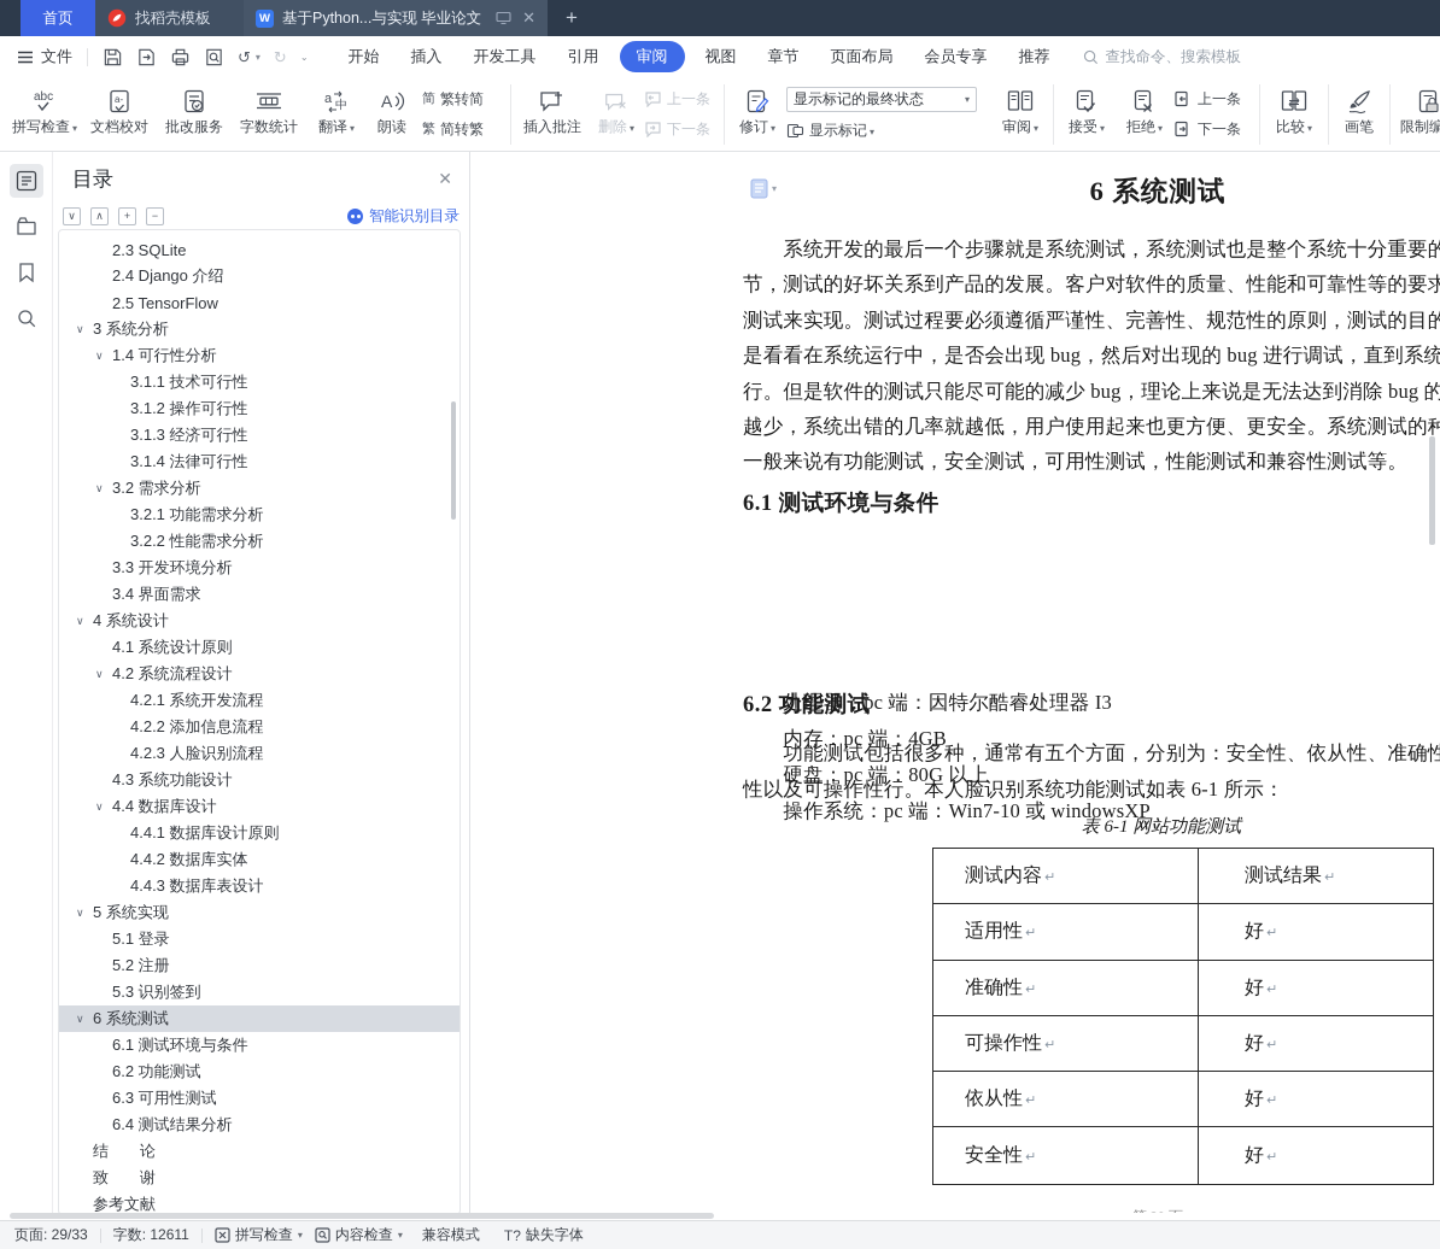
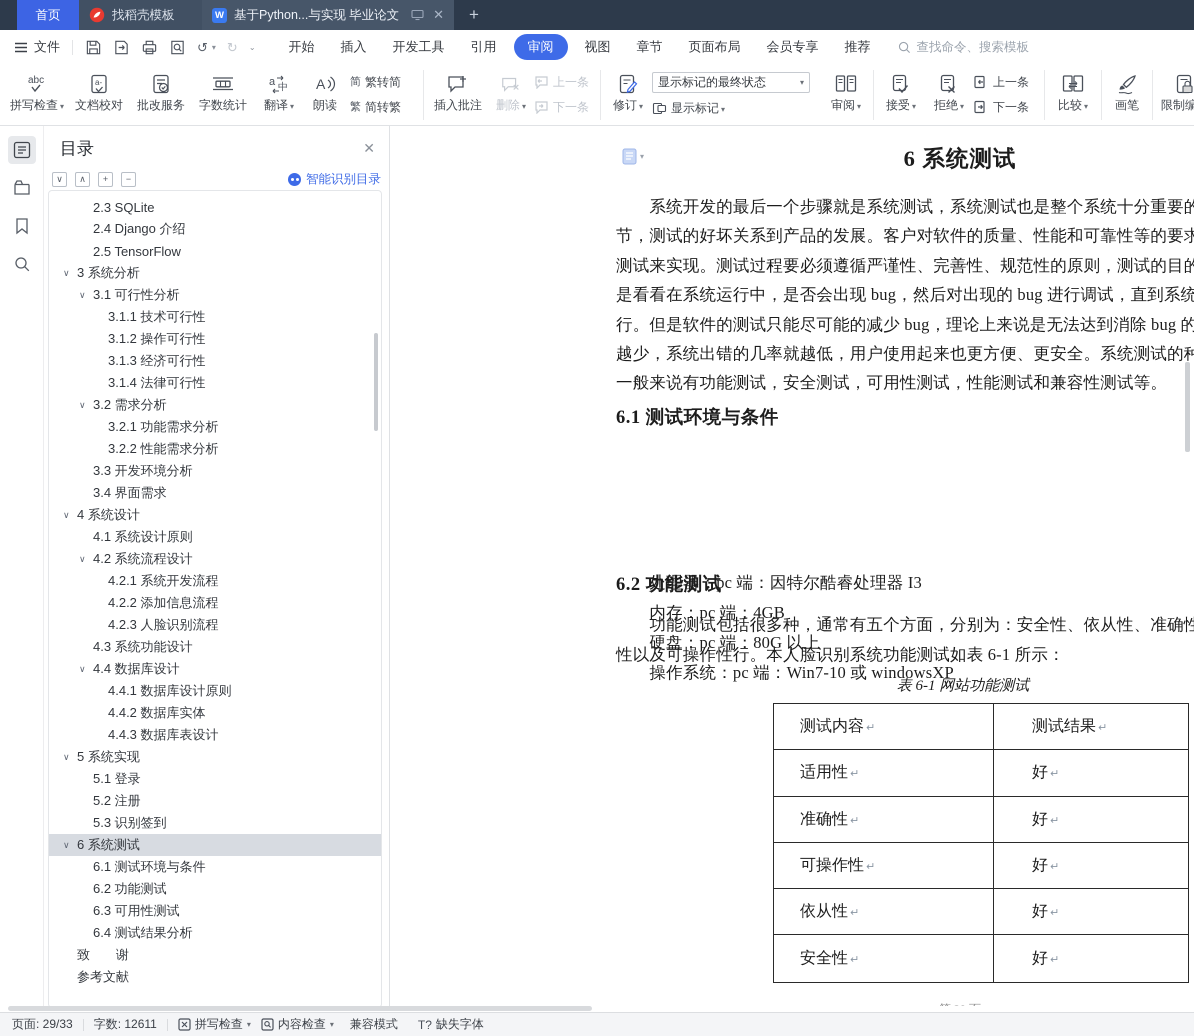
  首页
  找稻壳模板
  W
  基于Python...与实现 毕业论文
  ✕
  +
  文件
  ↺
  ▾
  ↻
  ⌄
  开始
  插入
  开发工具
  引用
  审阅
  视图
  章节
  页面布局
  会员专享
  推荐
  查找命令、搜索模板
  abc
  拼写检查
  a-
  文档校对
  批改服务
  字数统计
  a
  中
  翻译
  A
  朗读
  简
  繁转简
  繁
  简转繁
  插入批注
  删除
  上一条
  下一条
  修订
  显示标记的最终状态
  ▾
  显示标记
  审阅
  接受
  拒绝
  上一条
  下一条
  比较
  画笔
  限制编
  目录
  ✕
  ∨
  ∧
  +
  −
  智能识别目录
  2.3 SQLite
  2.4 Django 介绍
  2.5 TensorFlow
  ∨
  3 系统分析
  ∨
- 1.4 可行性分析
+ 3.1 可行性分析
  3.1.1 技术可行性
  3.1.2 操作可行性
  3.1.3 经济可行性
  3.1.4 法律可行性
  ∨
  3.2 需求分析
  3.2.1 功能需求分析
  3.2.2 性能需求分析
  3.3 开发环境分析
  3.4 界面需求
  ∨
  4 系统设计
  4.1 系统设计原则
  ∨
  4.2 系统流程设计
  4.2.1 系统开发流程
  4.2.2 添加信息流程
  4.2.3 人脸识别流程
  4.3 系统功能设计
  ∨
  4.4 数据库设计
  4.4.1 数据库设计原则
  4.4.2 数据库实体
  4.4.3 数据库表设计
  ∨
  5 系统实现
  5.1 登录
  5.2 注册
  5.3 识别签到
  ∨
  6 系统测试
  6.1 测试环境与条件
  6.2 功能测试
  6.3 可用性测试
  6.4 测试结果分析
- 结 论
  致 谢
  参考文献
  ▾
  6 系统测试
  系统开发的最后一个步骤就是系统测试，系统测试也是整个系统十分重要的
  节，测试的好坏关系到产品的发展。客户对软件的质量、性能和可靠性等的要求
  测试来实现。测试过程要必须遵循严谨性、完善性、规范性的原则，测试的目的
  是看看在系统运行中，是否会出现 bug，然后对出现的 bug 进行调试，直到系统
  行。但是软件的测试只能尽可能的减少 bug，理论上来说是无法达到消除 bug 的
  越少，系统出错的几率就越低，用户使用起来也更方便、更安全。系统测试的种
  一般来说有功能测试，安全测试，可用性测试，性能测试和兼容性测试等。
  6.1 测试环境与条件
  处理器：pc 端：因特尔酷睿处理器 I3
  内存：pc 端：4GB
  硬盘：pc 端：80G 以上
  操作系统：pc 端：Win7-10 或 windowsXP
  6.2 功能测试
  功能测试包括很多种，通常有五个方面，分别为：安全性、依从性、准确性
  性以及可操作性行。本人脸识别系统功能测试如表 6-1 所示：
  表 6-1 网站功能测试
  测试内容
  测试结果
  适用性
  好
  准确性
  好
  可操作性
  好
  依从性
  好
  安全性
  好
  页面: 29/33
  字数: 12611
  拼写检查
  ▾
  内容检查
  ▾
  兼容模式
  T?
  缺失字体
